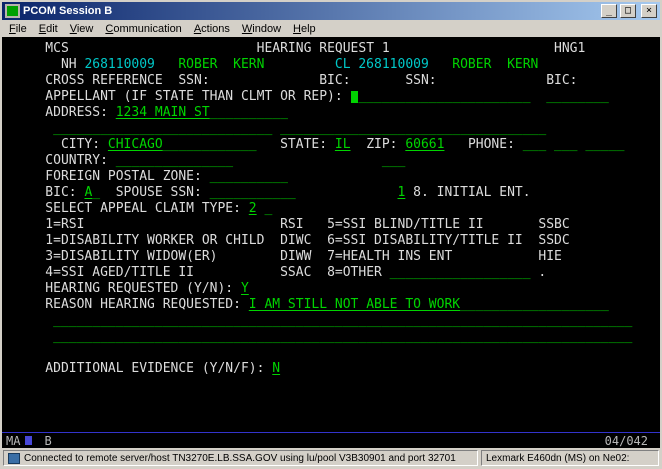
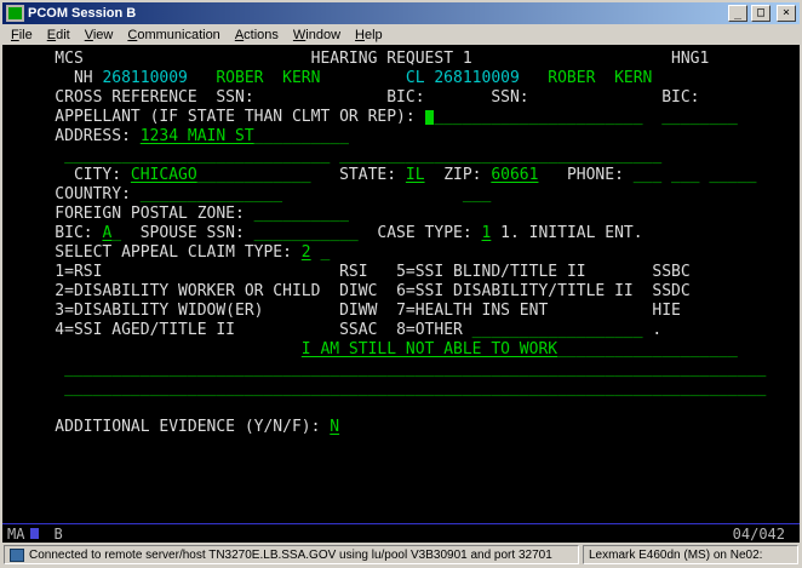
  PCOM Session B
  _
  □
  ×
  File
  Edit
  View
  Communication
  Actions
  Window
  Help
  MCS
  HEARING REQUEST 1
  HNG1
  NH
  268110009
  ROBER KERN
  CL
  268110009
  ROBER KERN
  CROSS REFERENCE SSN:
  BIC:
  SSN:
  BIC:
  APPELLANT (IF STATE THAN CLMT OR REP):
  ______________________
  ________
  ADDRESS:
  1234 MAIN ST
  __________
  ____________________________
  __________________________________
  CITY:
  CHICAGO
  ____________
  STATE:
  IL
  ZIP:
  60661
  PHONE:
  ___
  ___
  _____
  COUNTRY:
  _______________
  ___
  FOREIGN POSTAL ZONE:
  __________
  BIC:
  A
  _
  SPOUSE SSN:
  ___________
+ CASE TYPE:
  1
- 8. INITIAL ENT.
+ 1. INITIAL ENT.
  SELECT APPEAL CLAIM TYPE:
  2
  _
  1=RSI
  RSI
  5=SSI BLIND/TITLE II
  SSBC
- 1=DISABILITY WORKER OR CHILD
+ 2=DISABILITY WORKER OR CHILD
  DIWC
  6=SSI DISABILITY/TITLE II
  SSDC
  3=DISABILITY WIDOW(ER)
  DIWW
  7=HEALTH INS ENT
  HIE
  4=SSI AGED/TITLE II
  SSAC
  8=OTHER
  __________________
  .
- HEARING REQUESTED (Y/N):
- Y
- REASON HEARING REQUESTED:
  I AM STILL NOT ABLE TO WORK
  ___________________
  __________________________________________________________________________
  __________________________________________________________________________
  ADDITIONAL EVIDENCE (Y/N/F):
  N
  MA
  B
  04/042
  Connected to remote server/host TN3270E.LB.SSA.GOV using lu/pool V3B30901 and port 32701
  Lexmark E460dn (MS) on Ne02:
